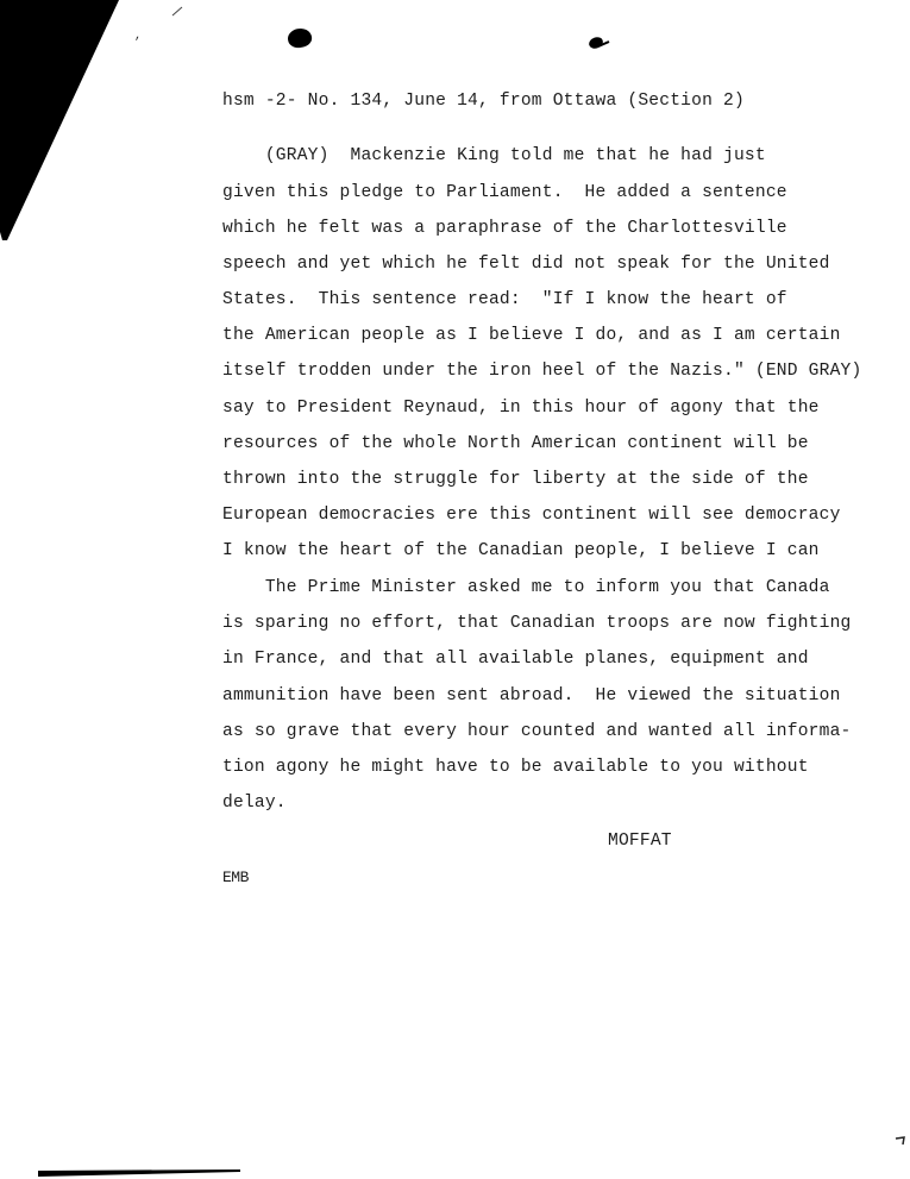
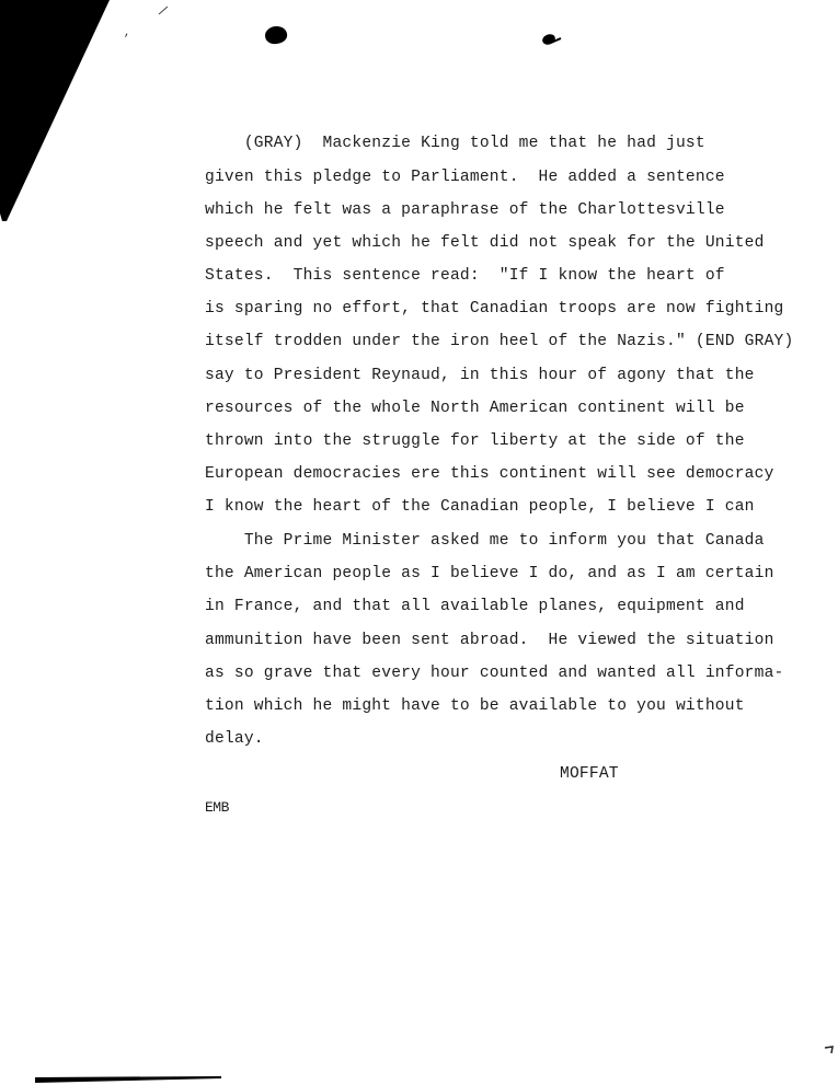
  ,
- hsm -2- No. 134, June 14, from Ottawa (Section 2)
  (GRAY) Mackenzie King told me that he had just
  given this pledge to Parliament. He added a sentence
  which he felt was a paraphrase of the Charlottesville
  speech and yet which he felt did not speak for the United
  States. This sentence read: "If I know the heart of
- the American people as I believe I do, and as I am certain
+ is sparing no effort, that Canadian troops are now fighting
  itself trodden under the iron heel of the Nazis." (END GRAY)
  say to President Reynaud, in this hour of agony that the
  resources of the whole North American continent will be
  thrown into the struggle for liberty at the side of the
  European democracies ere this continent will see democracy
  I know the heart of the Canadian people, I believe I can
  The Prime Minister asked me to inform you that Canada
- is sparing no effort, that Canadian troops are now fighting
+ the American people as I believe I do, and as I am certain
  in France, and that all available planes, equipment and
  ammunition have been sent abroad. He viewed the situation
  as so grave that every hour counted and wanted all informa-
- tion agony he might have to be available to you without
+ tion which he might have to be available to you without
  delay.
  MOFFAT
  EMB
